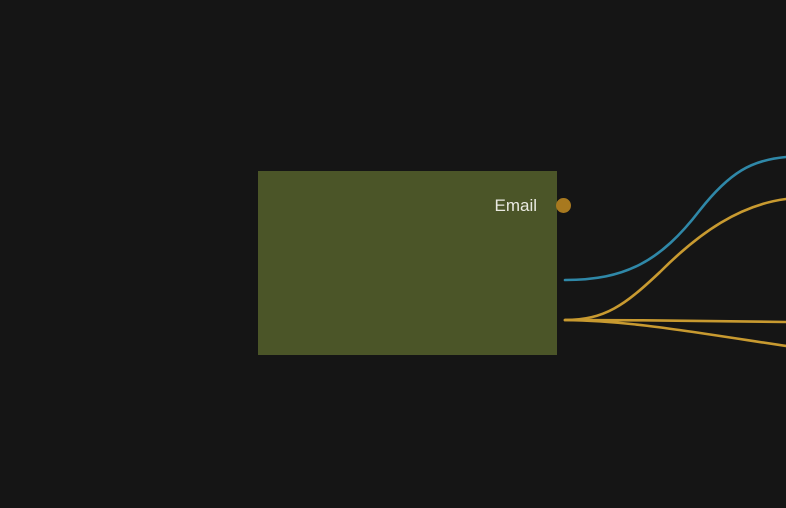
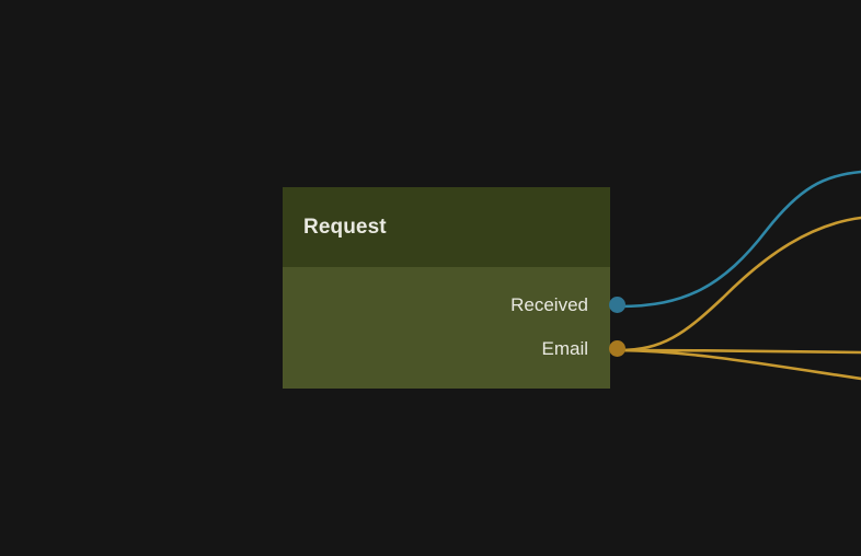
+ Request
+ Received
  Email
